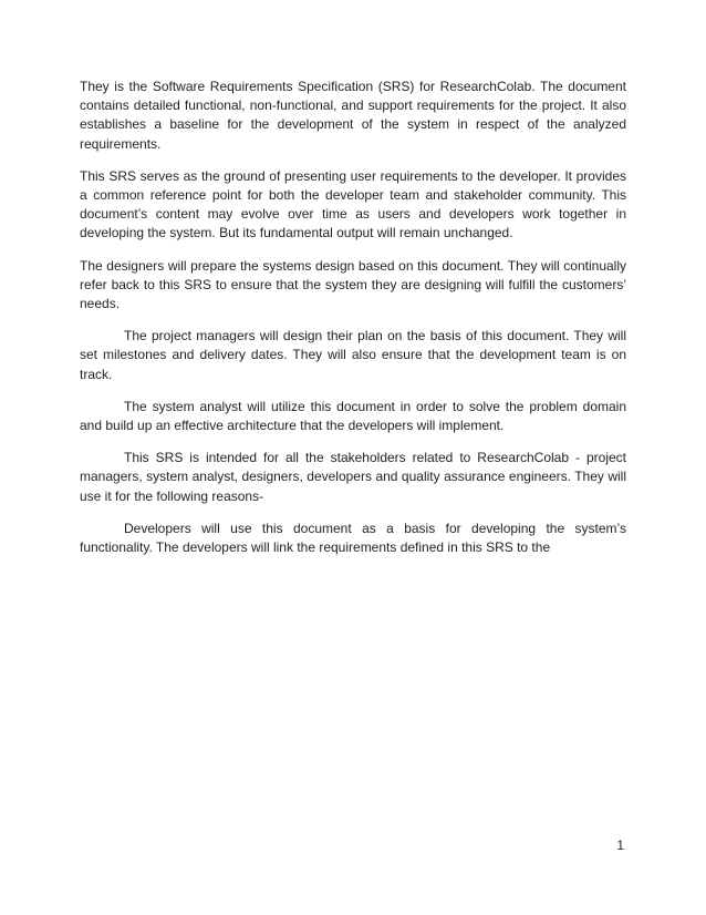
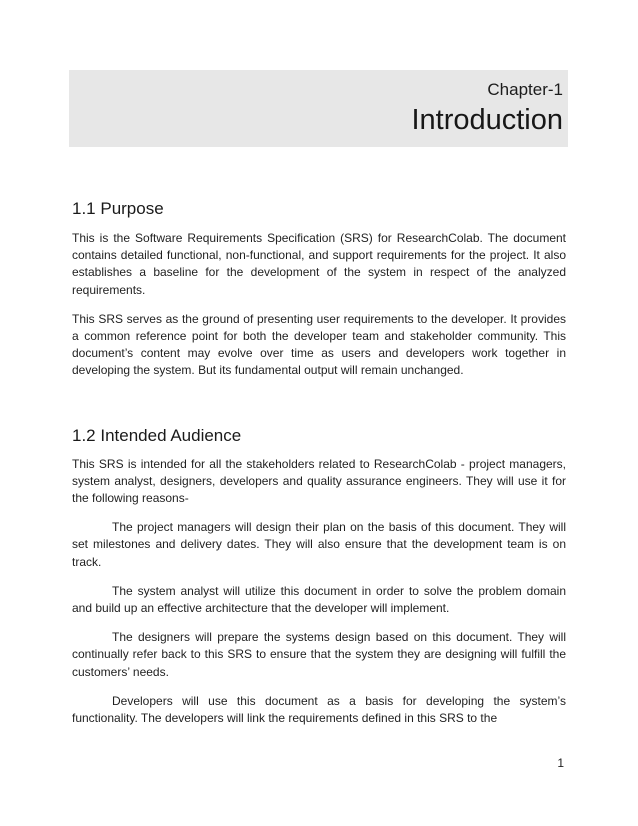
+ Chapter-1
+ Introduction
+ 1.1 Purpose
- They is the Software Requirements Specification (SRS) for ResearchColab. The document contains detailed functional, non-functional, and support requirements for the project. It also establishes a baseline for the development of the system in respect of the analyzed requirements.
+ This is the Software Requirements Specification (SRS) for ResearchColab. The document contains detailed functional, non-functional, and support requirements for the project. It also establishes a baseline for the development of the system in respect of the analyzed requirements.
  This SRS serves as the ground of presenting user requirements to the developer. It provides a common reference point for both the developer team and stakeholder community. This document’s content may evolve over time as users and developers work together in developing the system. But its fundamental output will remain unchanged.
+ 1.2 Intended Audience
- The designers will prepare the systems design based on this document. They will continually refer back to this SRS to ensure that the system they are designing will fulfill the customers’ needs.
+ This SRS is intended for all the stakeholders related to ResearchColab - project managers, system analyst, designers, developers and quality assurance engineers. They will use it for the following reasons-
  The project managers will design their plan on the basis of this document. They will set milestones and delivery dates. They will also ensure that the development team is on track.
- The system analyst will utilize this document in order to solve the problem domain and build up an effective architecture that the developers will implement.
+ The system analyst will utilize this document in order to solve the problem domain and build up an effective architecture that the developer will implement.
- This SRS is intended for all the stakeholders related to ResearchColab - project managers, system analyst, designers, developers and quality assurance engineers. They will use it for the following reasons-
+ The designers will prepare the systems design based on this document. They will continually refer back to this SRS to ensure that the system they are designing will fulfill the customers’ needs.
  Developers will use this document as a basis for developing the system’s functionality. The developers will link the requirements defined in this SRS to the
  1
